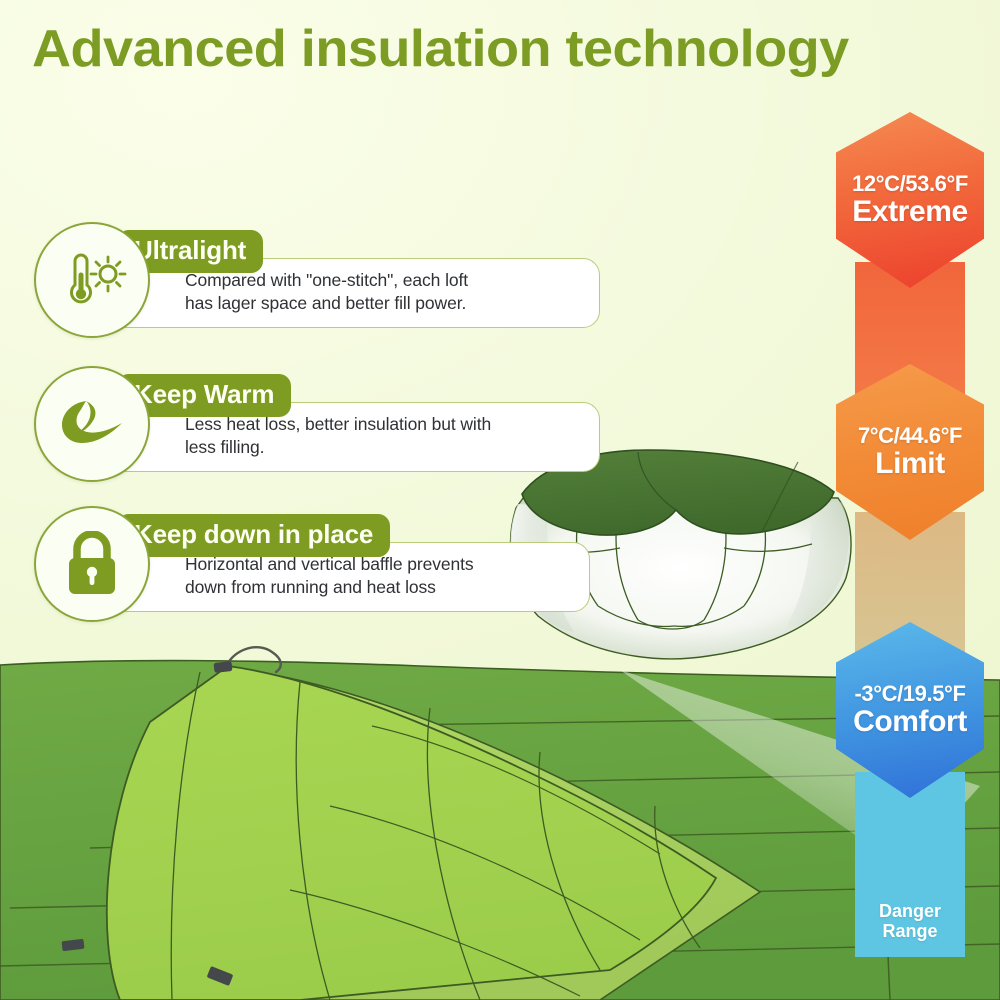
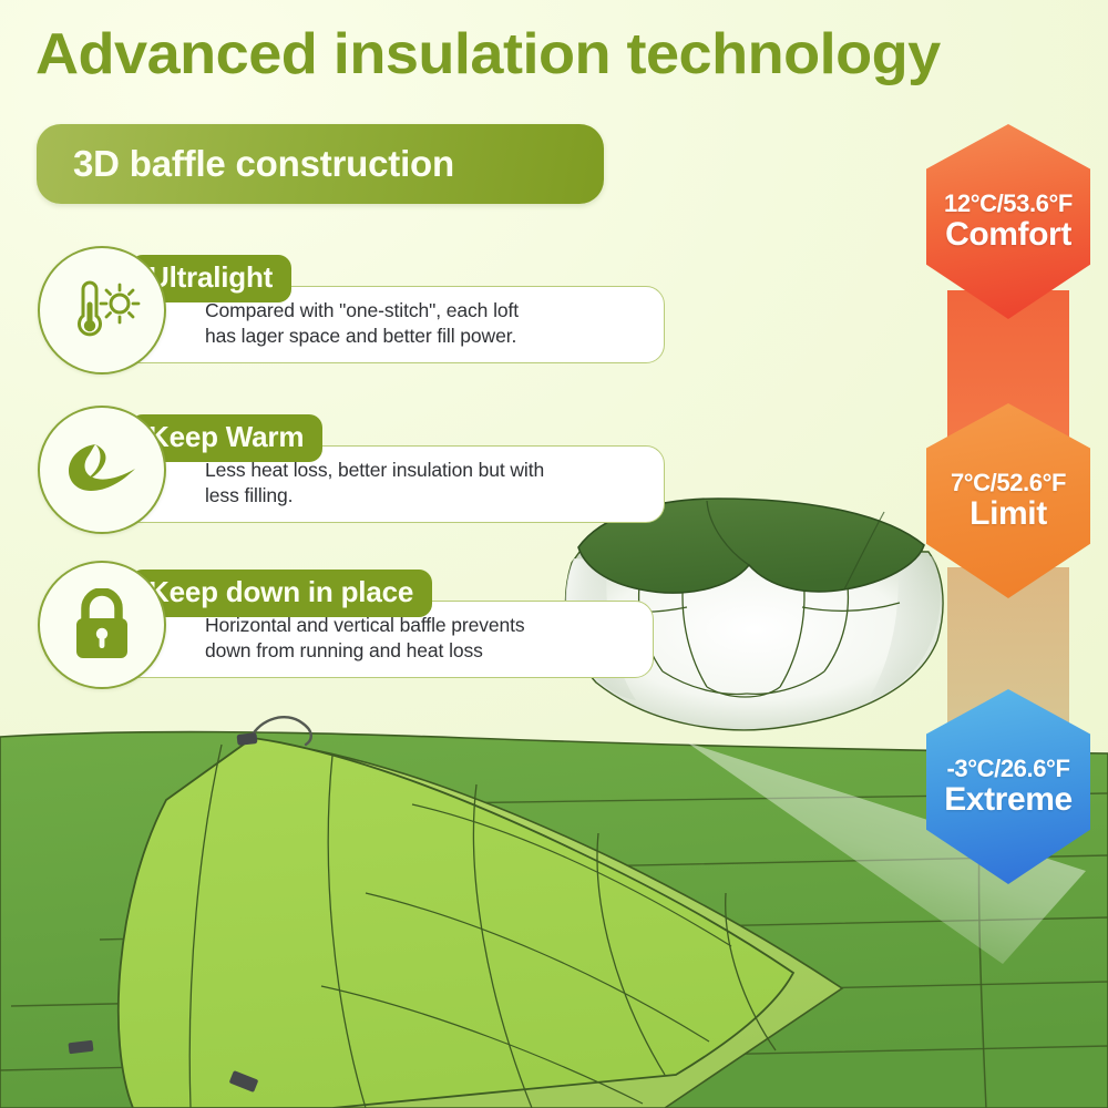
  Advanced insulation technology
+ 3D baffle construction
  Compared with "one-stitch", each loft
  has lager space and better fill power.
  Ultralight
  Less heat loss, better insulation but with
  less filling.
  Keep Warm
  Horizontal and vertical baffle prevents
  down from running and heat loss
  Keep down in place
- Danger
- Range
  12°C/53.6°F
- Extreme
+ Comfort
- 7°C/44.6°F
+ 7°C/52.6°F
  Limit
- -3°C/19.5°F
+ -3°C/26.6°F
- Comfort
+ Extreme
